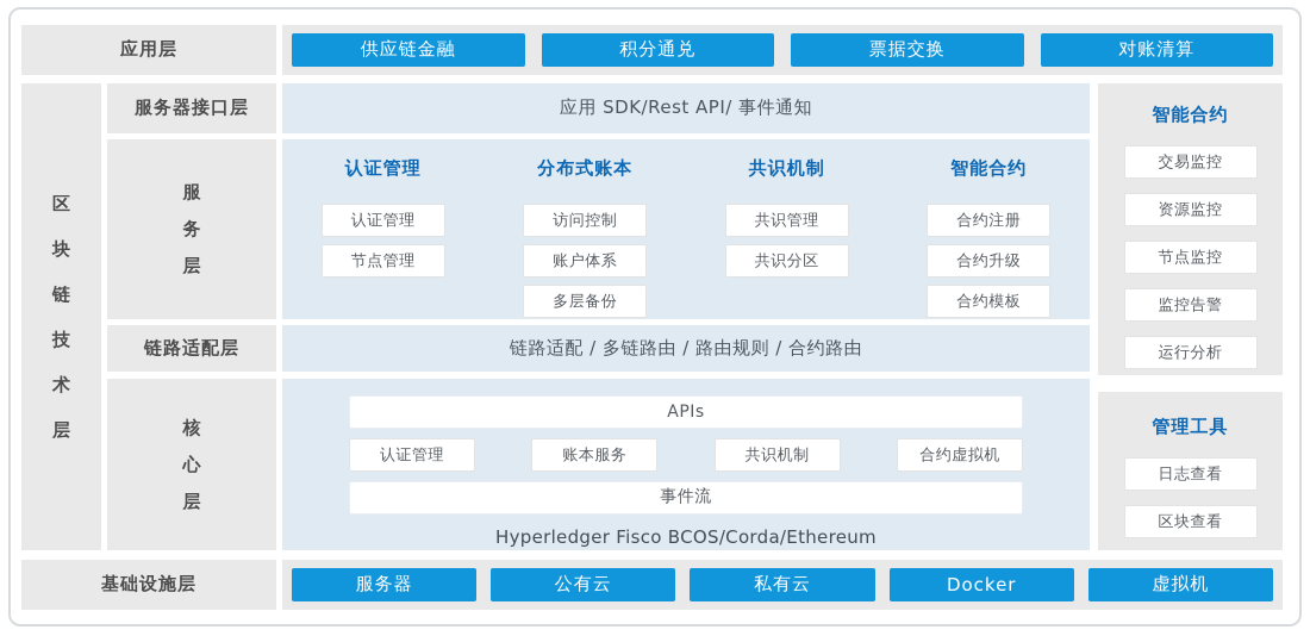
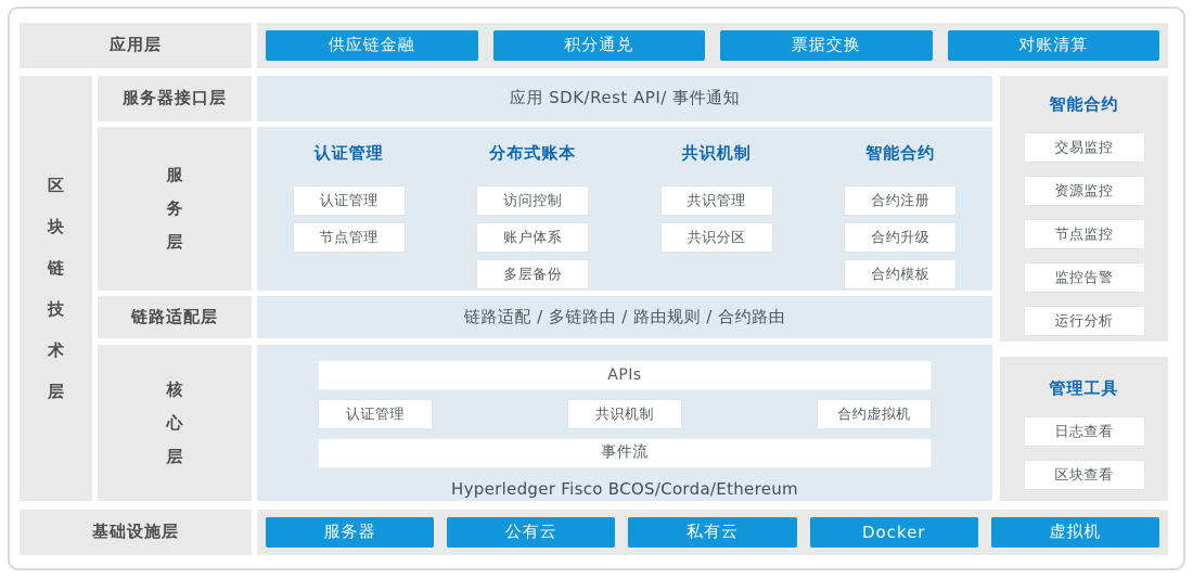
  应用层
  供应链金融
  积分通兑
  票据交换
  对账清算
  区块链技术层
  服务器接口层
  服务层
  链路适配层
  核心层
  应用 SDK/Rest API/ 事件通知
  认证管理
  认证管理
  节点管理
  分布式账本
  访问控制
  账户体系
  多层备份
  共识机制
  共识管理
  共识分区
  智能合约
  合约注册
  合约升级
  合约模板
  链路适配 / 多链路由 / 路由规则 / 合约路由
  APIs
  认证管理
- 账本服务
  共识机制
  合约虚拟机
  事件流
  Hyperledger Fisco BCOS/Corda/Ethereum
  智能合约
  交易监控
  资源监控
  节点监控
  监控告警
  运行分析
  管理工具
  日志查看
  区块查看
  基础设施层
  服务器
  公有云
  私有云
  Docker
  虚拟机
